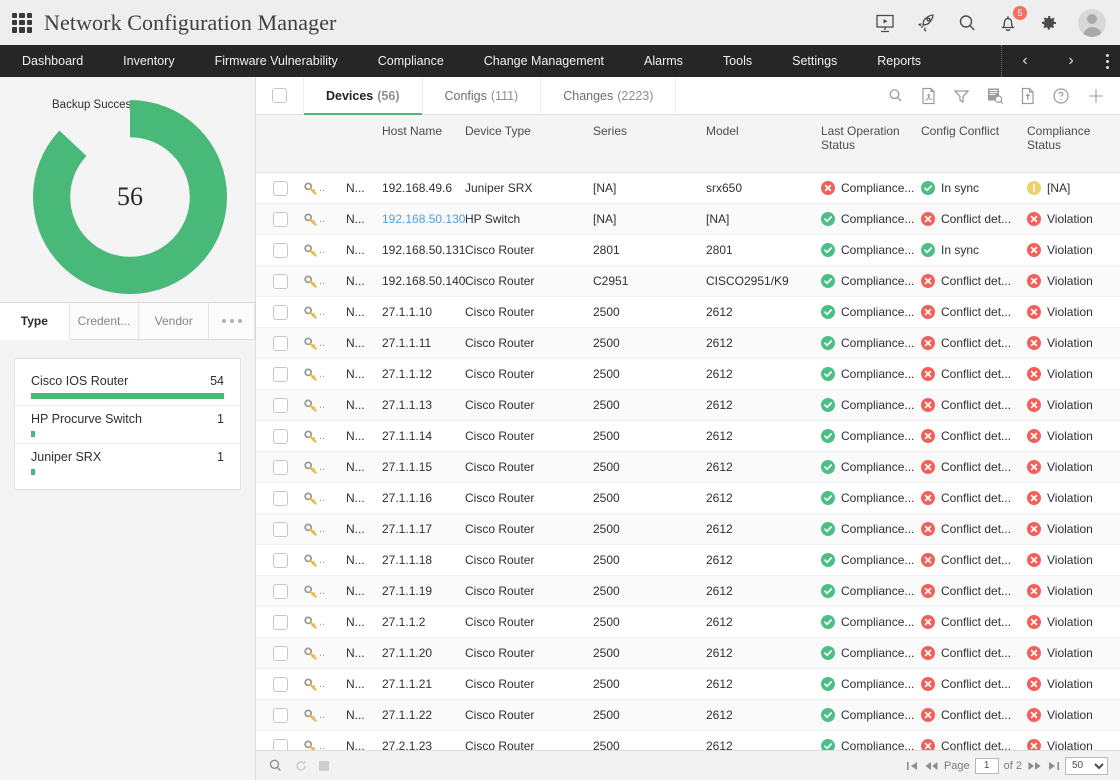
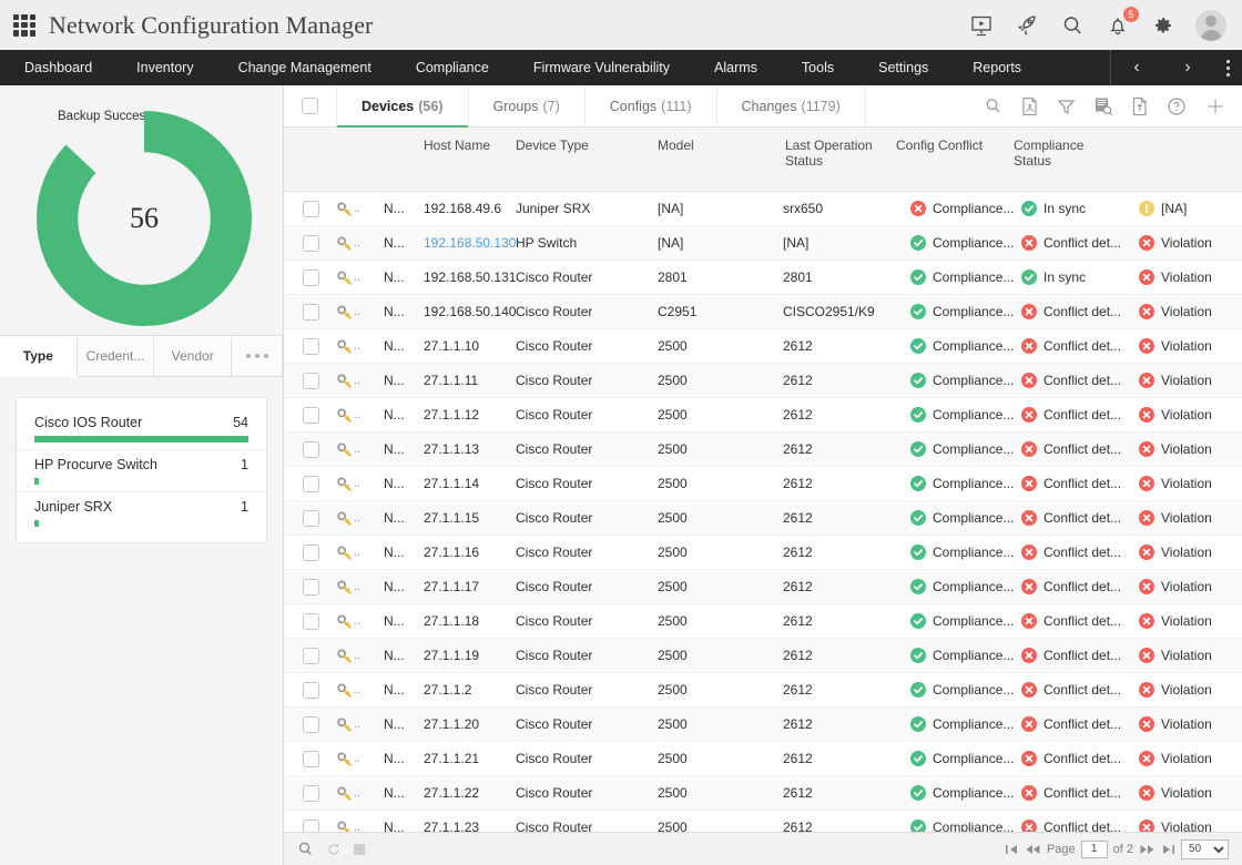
  Network Configuration Manager
  5
  Dashboard
  Inventory
- Firmware Vulnerability
+ Change Management
  Compliance
- Change Management
+ Firmware Vulnerability
  Alarms
  Tools
  Settings
  Reports
  ‹
  ›
  Backup Succes
  56
  Type
  Credent...
  Vendor
  Cisco IOS Router
  54
  HP Procurve Switch
  1
  Juniper SRX
  1
  Devices
  (56)
+ Groups
+ (7)
  Configs
  (111)
  Changes
- (2223)
+ (1179)
  Host Name
  Device Type
- Series
  Model
  Last Operation Status
  Config Conflict
  Compliance Status
  ..
  N...
  192.168.49.6
  Juniper SRX
  [NA]
  srx650
  Compliance...
  In sync
  [NA]
  ..
  N...
  192.168.50.130
  HP Switch
  [NA]
  [NA]
  Compliance...
  Conflict det...
  Violation
  ..
  N...
  192.168.50.131
  Cisco Router
  2801
  2801
  Compliance...
  In sync
  Violation
  ..
  N...
  192.168.50.140
  Cisco Router
  C2951
  CISCO2951/K9
  Compliance...
  Conflict det...
  Violation
  ..
  N...
  27.1.1.10
  Cisco Router
  2500
  2612
  Compliance...
  Conflict det...
  Violation
  ..
  N...
  27.1.1.11
  Cisco Router
  2500
  2612
  Compliance...
  Conflict det...
  Violation
  ..
  N...
  27.1.1.12
  Cisco Router
  2500
  2612
  Compliance...
  Conflict det...
  Violation
  ..
  N...
  27.1.1.13
  Cisco Router
  2500
  2612
  Compliance...
  Conflict det...
  Violation
  ..
  N...
  27.1.1.14
  Cisco Router
  2500
  2612
  Compliance...
  Conflict det...
  Violation
  ..
  N...
  27.1.1.15
  Cisco Router
  2500
  2612
  Compliance...
  Conflict det...
  Violation
  ..
  N...
  27.1.1.16
  Cisco Router
  2500
  2612
  Compliance...
  Conflict det...
  Violation
  ..
  N...
  27.1.1.17
  Cisco Router
  2500
  2612
  Compliance...
  Conflict det...
  Violation
  ..
  N...
  27.1.1.18
  Cisco Router
  2500
  2612
  Compliance...
  Conflict det...
  Violation
  ..
  N...
  27.1.1.19
  Cisco Router
  2500
  2612
  Compliance...
  Conflict det...
  Violation
  ..
  N...
  27.1.1.2
  Cisco Router
  2500
  2612
  Compliance...
  Conflict det...
  Violation
  ..
  N...
  27.1.1.20
  Cisco Router
  2500
  2612
  Compliance...
  Conflict det...
  Violation
  ..
  N...
  27.1.1.21
  Cisco Router
  2500
  2612
  Compliance...
  Conflict det...
  Violation
  ..
  N...
  27.1.1.22
  Cisco Router
  2500
  2612
  Compliance...
  Conflict det...
  Violation
  ..
  N...
- 27.2.1.23
+ 27.1.1.23
  Cisco Router
  2500
  2612
  Compliance...
  Conflict det...
  Violation
  Page
  1
  of 2
  50
